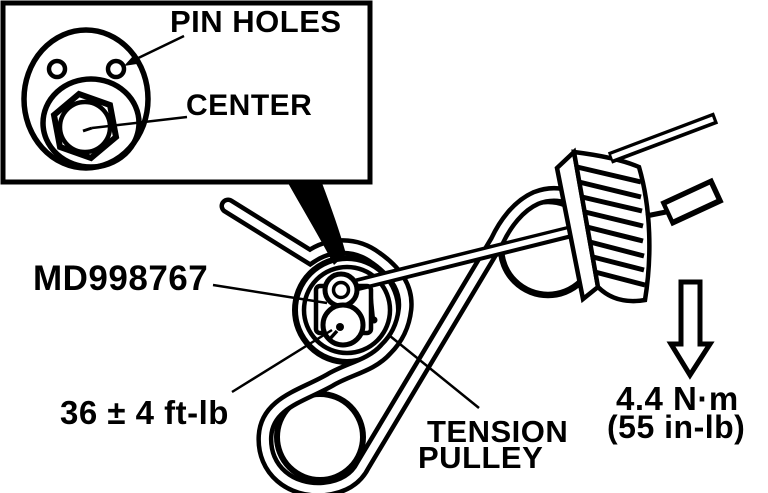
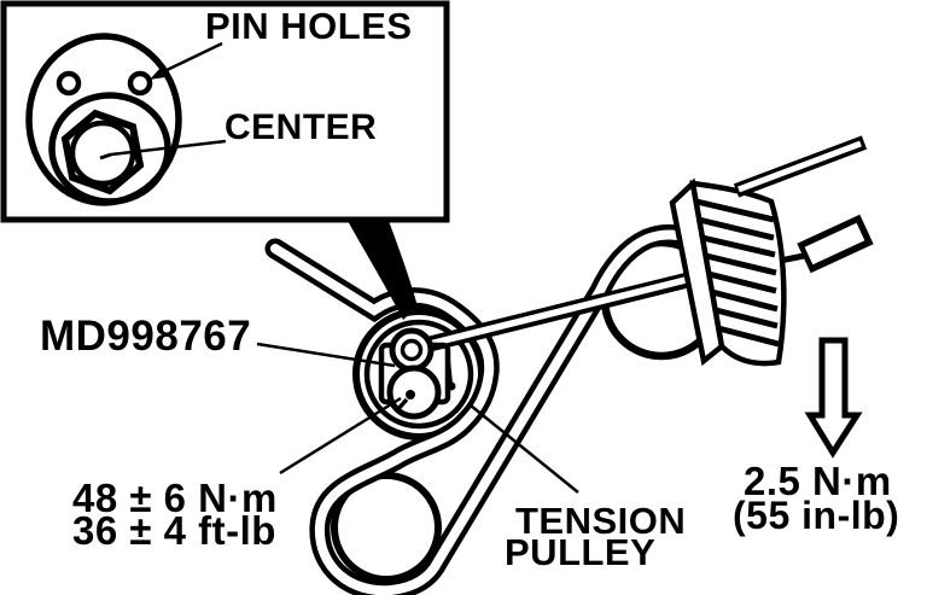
  PIN HOLES
  CENTER
  MD998767
+ 48 ± 6 N·m
  36 ± 4 ft-lb
  TENSION
  PULLEY
- 4.4 N·m
+ 2.5 N·m
  (55 in-lb)
